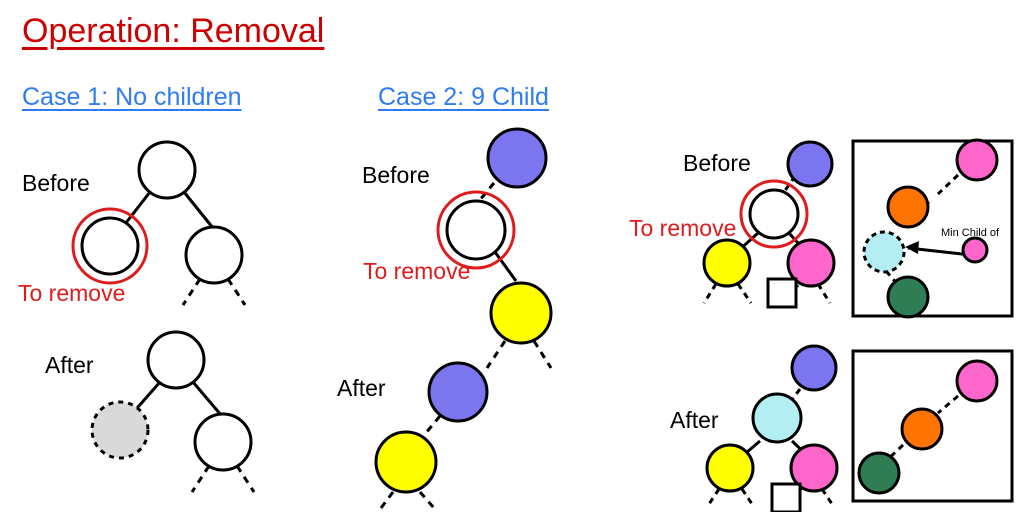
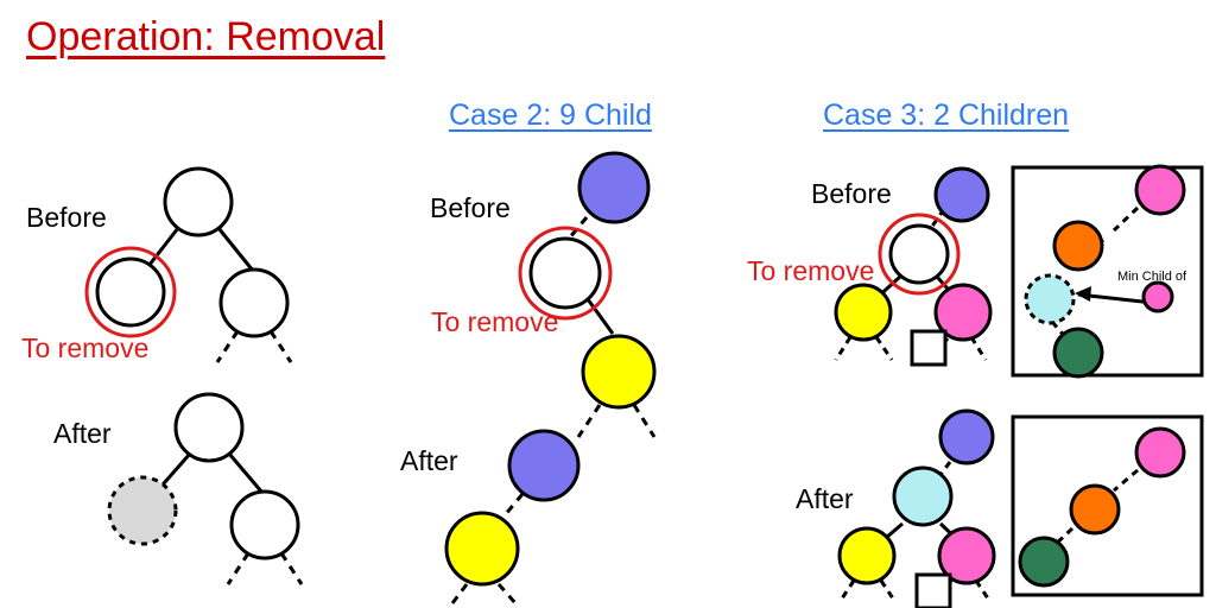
  Operation: Removal
- Case 1: No children
  Case 2: 9 Child
+ Case 3: 2 Children
  Before
  To remove
  After
  Before
  To remove
  After
  Before
  To remove
  After
  Min Child of
